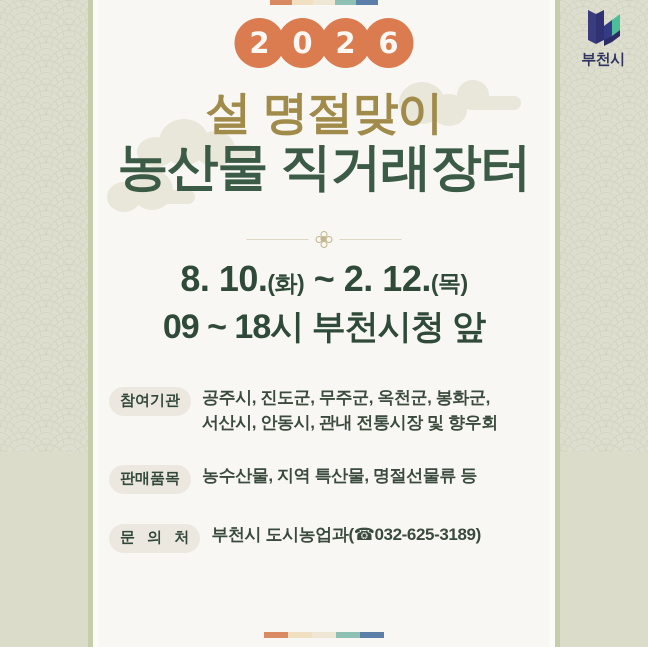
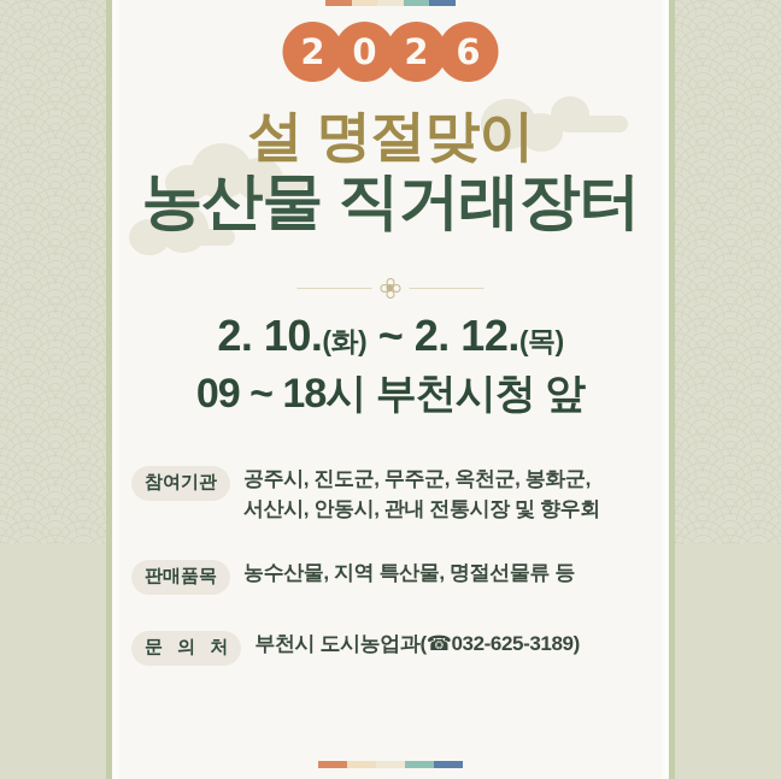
  2
  0
  2
  6
  설 명절맞이
  농산물 직거래장터
- 8. 10.(화) ~ 2. 12.(목)
+ 2. 10.(화) ~ 2. 12.(목)
  09 ~ 18시 부천시청 앞
  참여기관
  공주시, 진도군, 무주군, 옥천군, 봉화군,
  서산시, 안동시, 관내 전통시장 및 향우회
  판매품목
  농수산물, 지역 특산물, 명절선물류 등
  문 의 처
  부천시 도시농업과(☎032-625-3189)
- 부천시
